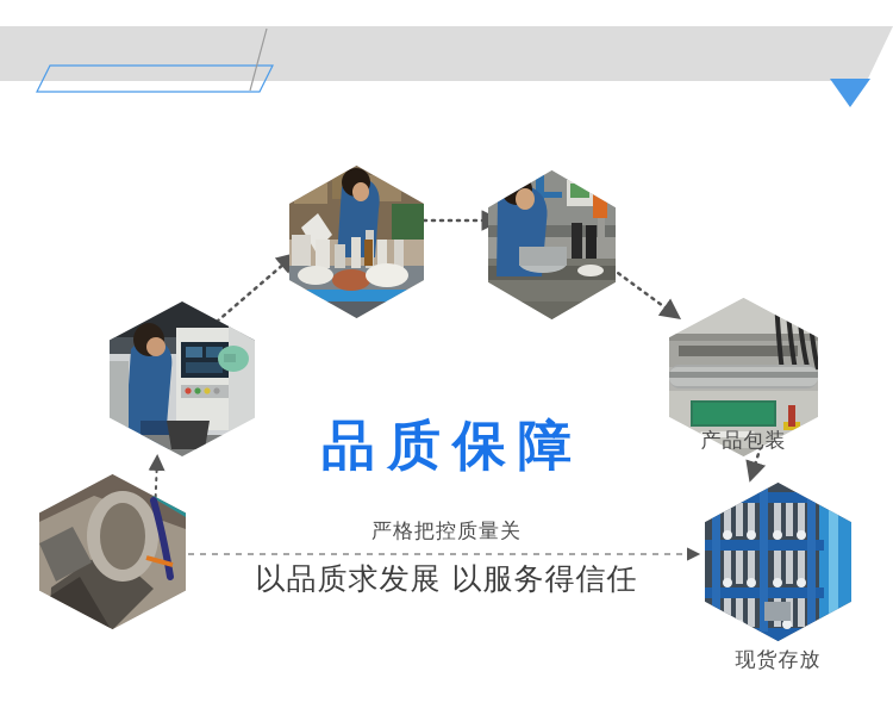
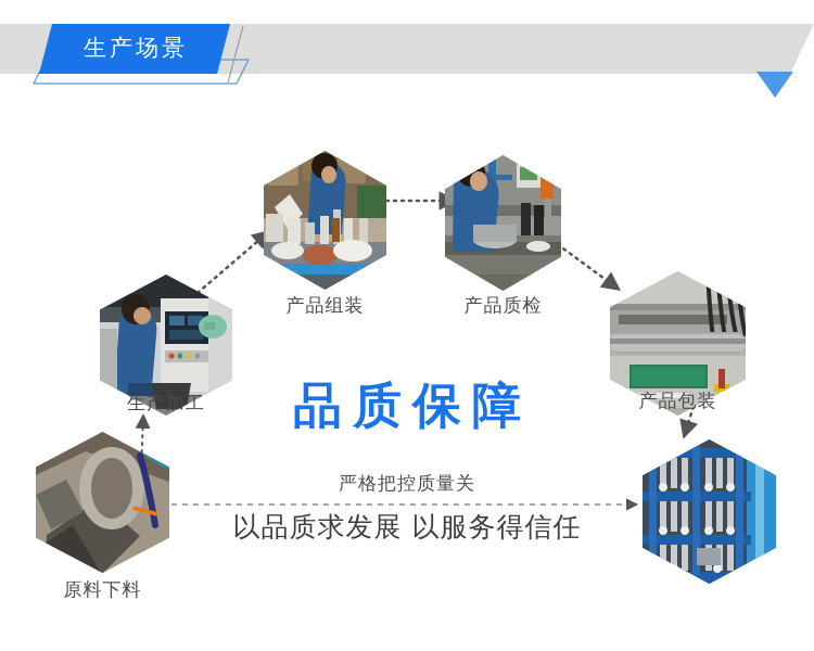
+ 生产场景
+ 原料下料
+ 生产加工
+ 产品组装
+ 产品质检
  产品包装
- 现货存放
  品质保障
  严格把控质量关
  以品质求发展 以服务得信任
